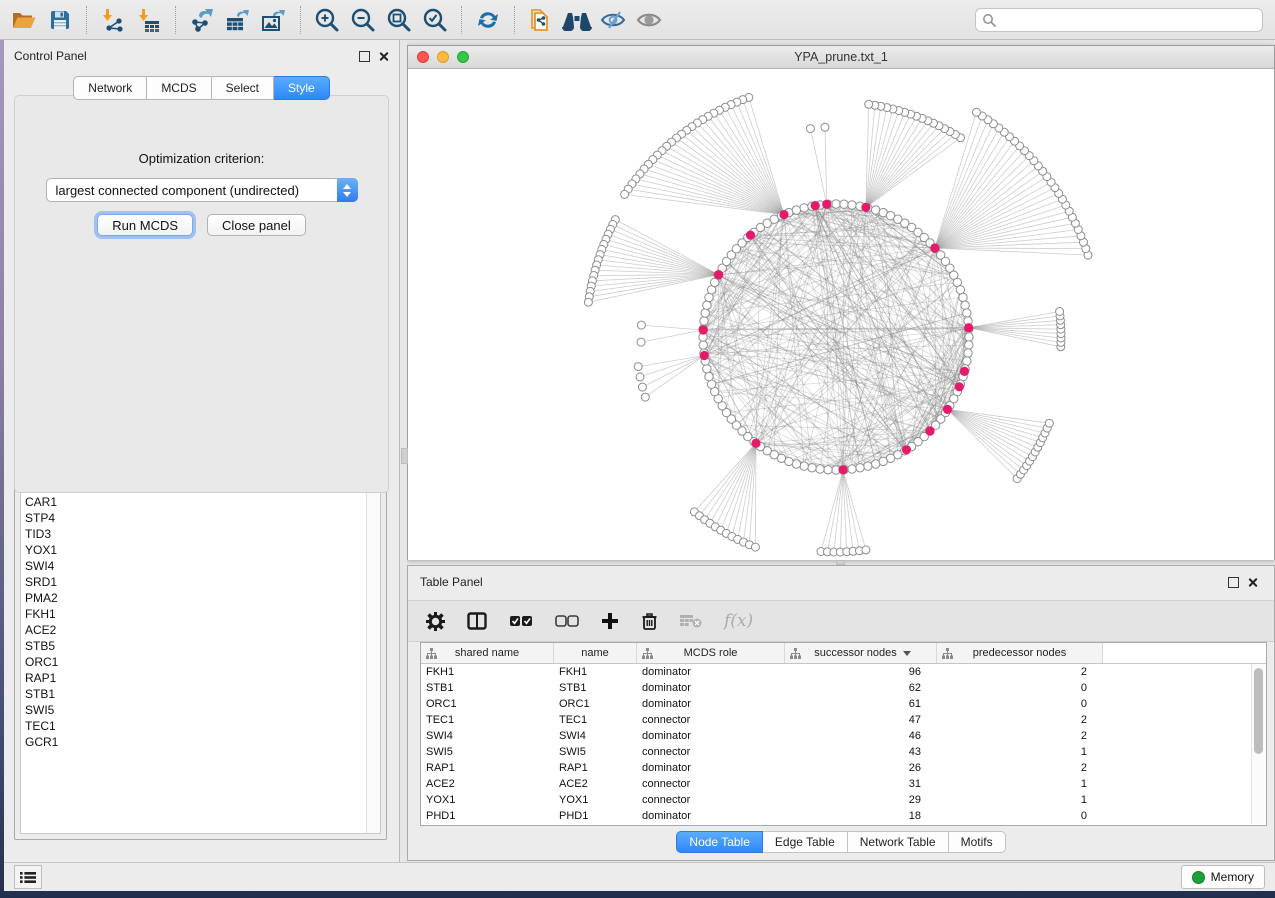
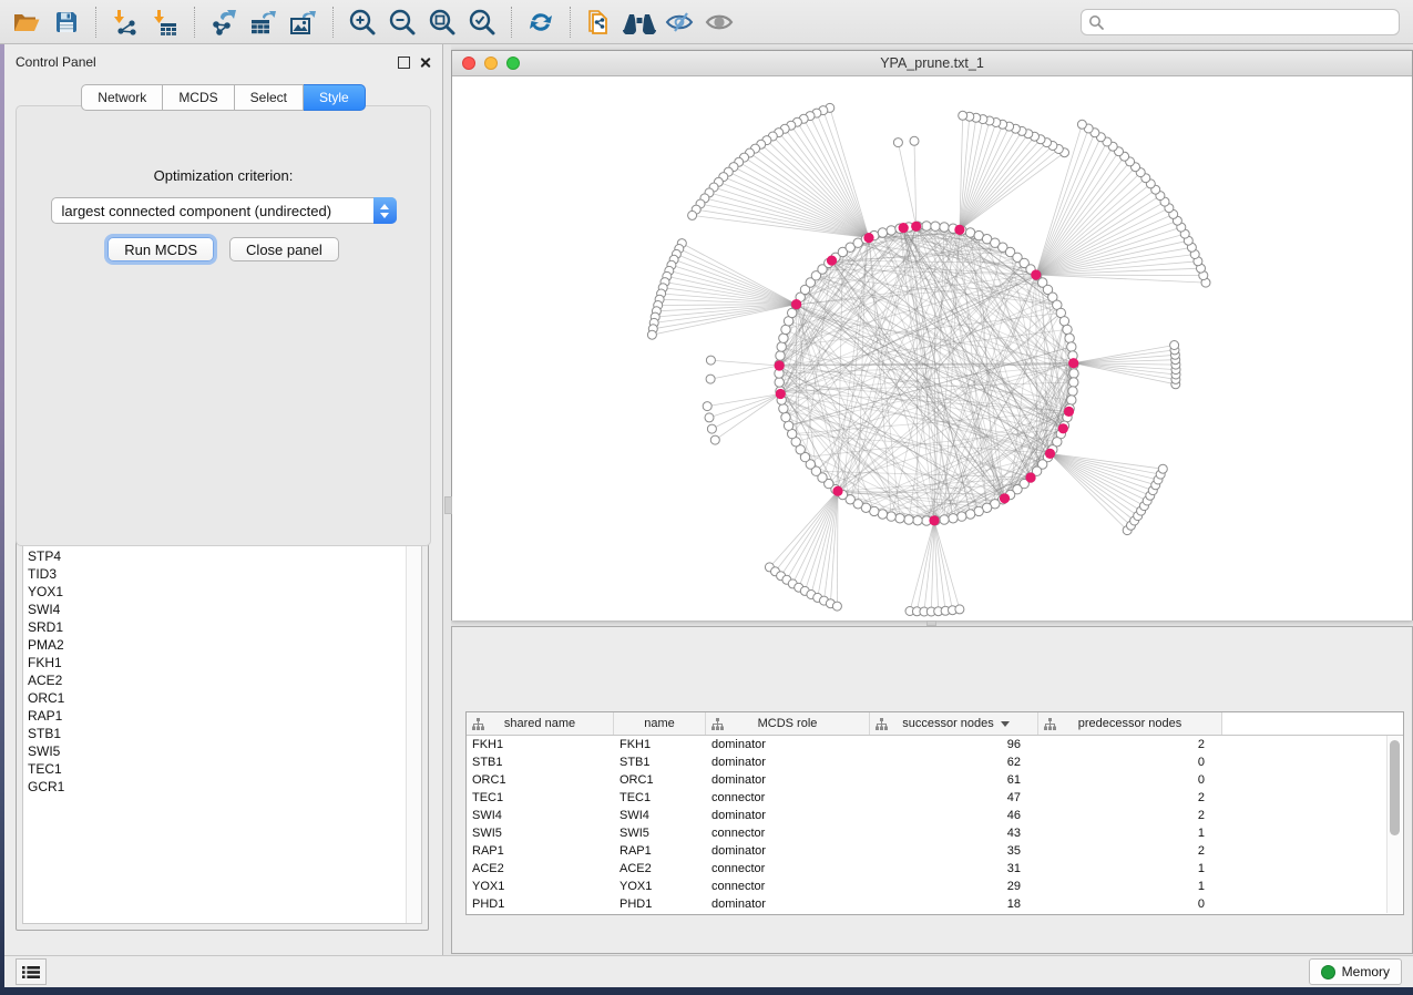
  Control Panel
  Network
  MCDS
  Select
  Style
  Optimization criterion:
  largest connected component (undirected)
  Run MCDS
  Close panel
- CAR1
  STP4
  TID3
  YOX1
  SWI4
  SRD1
  PMA2
  FKH1
  ACE2
- STB5
  ORC1
  RAP1
  STB1
  SWI5
  TEC1
  GCR1
  YPA_prune.txt_1
- Table Panel
- f(x)
  shared name
  name
  MCDS role
  successor nodes
  predecessor nodes
  FKH1
  FKH1
  dominator
  96
  2
  STB1
  STB1
  dominator
  62
  0
  ORC1
  ORC1
  dominator
  61
  0
  TEC1
  TEC1
  connector
  47
  2
  SWI4
  SWI4
  dominator
  46
  2
  SWI5
  SWI5
  connector
  43
  1
  RAP1
  RAP1
  dominator
- 26
+ 35
  2
  ACE2
  ACE2
  connector
  31
  1
  YOX1
  YOX1
  connector
  29
  1
  PHD1
  PHD1
  dominator
  18
  0
- Node Table
- Edge Table
- Network Table
- Motifs
  Memory
